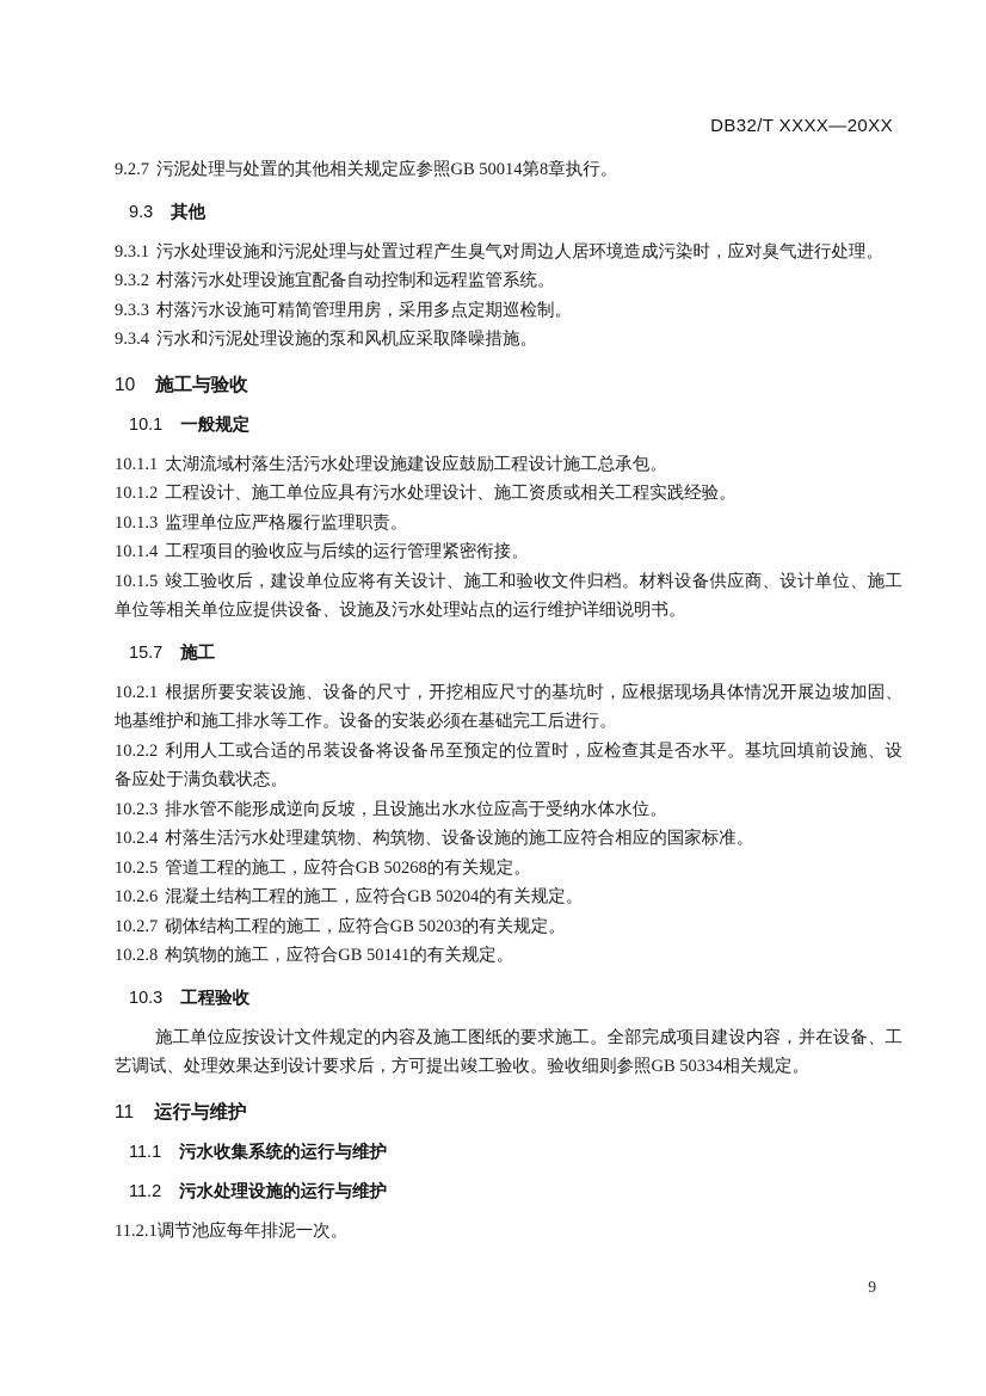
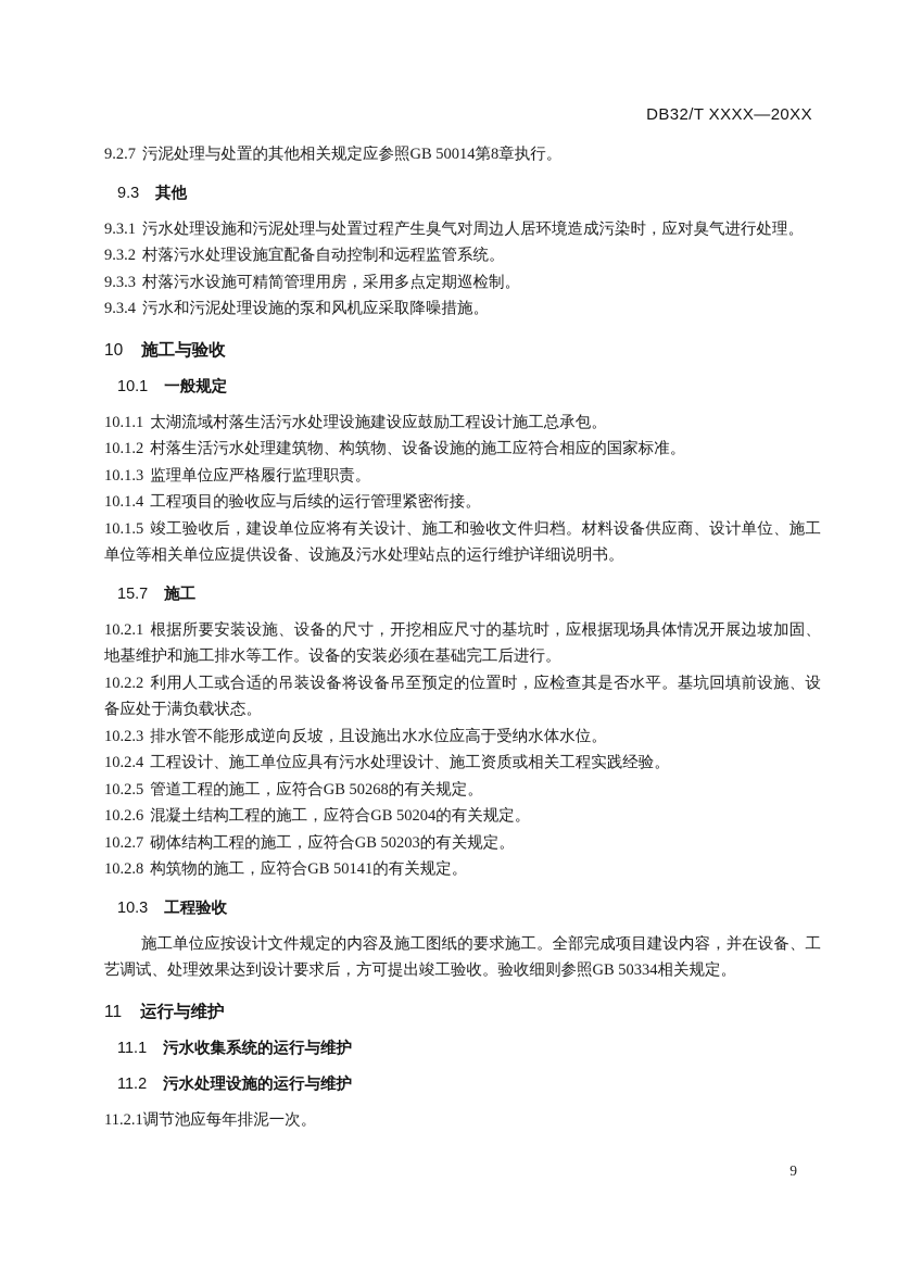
  DB32/T XXXX—20XX
  9.2.7 污泥处理与处置的其他相关规定应参照GB 50014第8章执行。
  9.3 其他
  9.3.1 污水处理设施和污泥处理与处置过程产生臭气对周边人居环境造成污染时，应对臭气进行处理。
  9.3.2 村落污水处理设施宜配备自动控制和远程监管系统。
  9.3.3 村落污水设施可精简管理用房，采用多点定期巡检制。
  9.3.4 污水和污泥处理设施的泵和风机应采取降噪措施。
  10 施工与验收
  10.1 一般规定
  10.1.1 太湖流域村落生活污水处理设施建设应鼓励工程设计施工总承包。
- 10.1.2 工程设计、施工单位应具有污水处理设计、施工资质或相关工程实践经验。
+ 10.1.2 村落生活污水处理建筑物、构筑物、设备设施的施工应符合相应的国家标准。
  10.1.3 监理单位应严格履行监理职责。
  10.1.4 工程项目的验收应与后续的运行管理紧密衔接。
  10.1.5 竣工验收后，建设单位应将有关设计、施工和验收文件归档。材料设备供应商、设计单位、施工单位等相关单位应提供设备、设施及污水处理站点的运行维护详细说明书。
  15.7 施工
  10.2.1 根据所要安装设施、设备的尺寸，开挖相应尺寸的基坑时，应根据现场具体情况开展边坡加固、地基维护和施工排水等工作。设备的安装必须在基础完工后进行。
  10.2.2 利用人工或合适的吊装设备将设备吊至预定的位置时，应检查其是否水平。基坑回填前设施、设备应处于满负载状态。
  10.2.3 排水管不能形成逆向反坡，且设施出水水位应高于受纳水体水位。
- 10.2.4 村落生活污水处理建筑物、构筑物、设备设施的施工应符合相应的国家标准。
+ 10.2.4 工程设计、施工单位应具有污水处理设计、施工资质或相关工程实践经验。
  10.2.5 管道工程的施工，应符合GB 50268的有关规定。
  10.2.6 混凝土结构工程的施工，应符合GB 50204的有关规定。
  10.2.7 砌体结构工程的施工，应符合GB 50203的有关规定。
  10.2.8 构筑物的施工，应符合GB 50141的有关规定。
  10.3 工程验收
  施工单位应按设计文件规定的内容及施工图纸的要求施工。全部完成项目建设内容，并在设备、工艺调试、处理效果达到设计要求后，方可提出竣工验收。验收细则参照GB 50334相关规定。
  11 运行与维护
  11.1 污水收集系统的运行与维护
  11.2 污水处理设施的运行与维护
  11.2.1调节池应每年排泥一次。
  9
